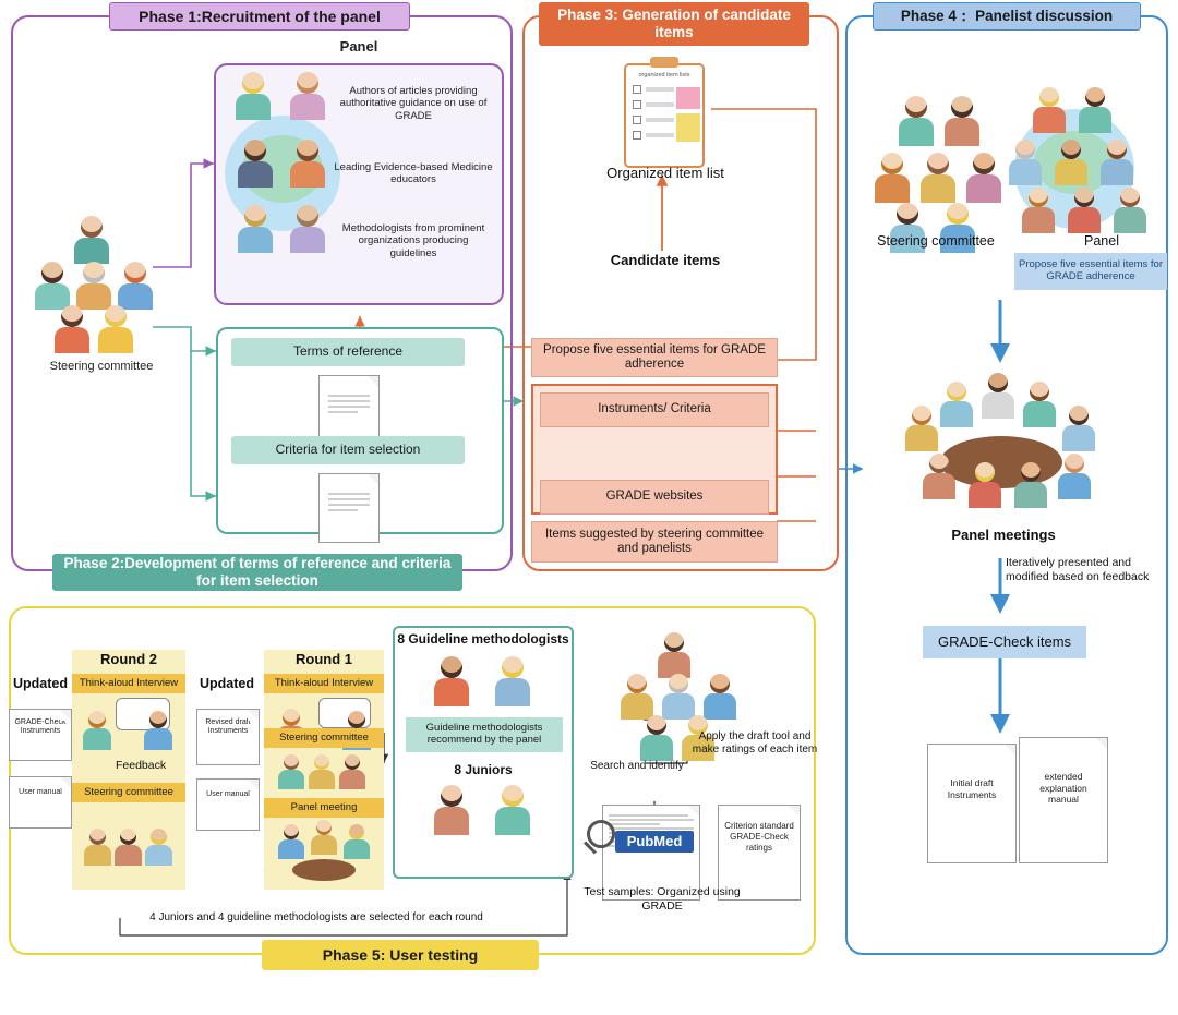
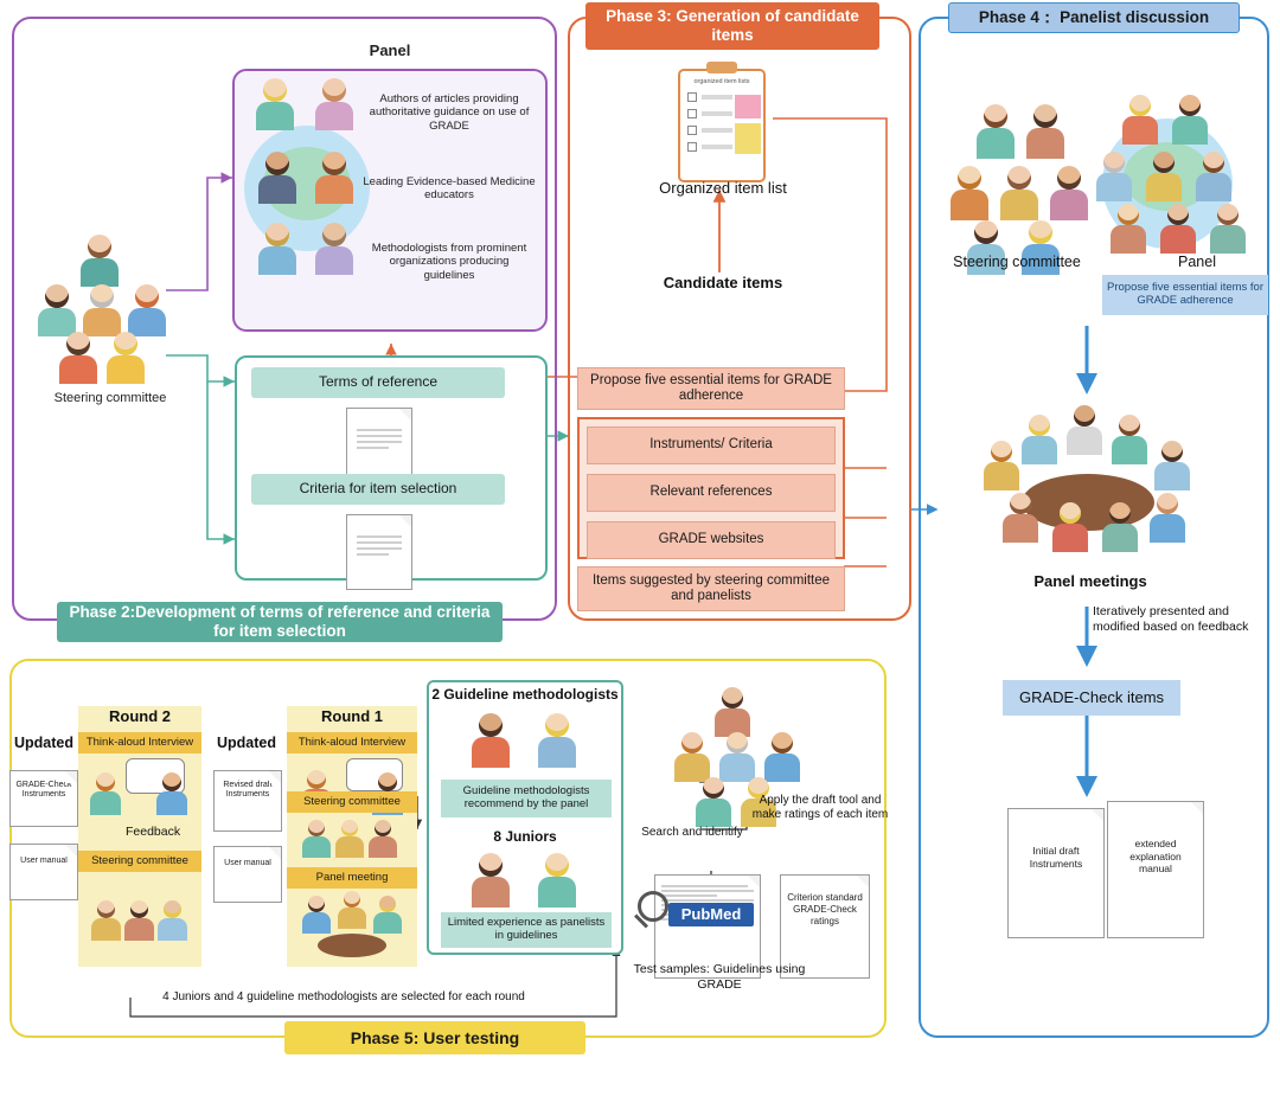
- Phase 1:Recruitment of the panel
  Panel
  Authors of articles providing authoritative guidance on use of GRADE
  Leading Evidence-based Medicine educators
  Methodologists from prominent organizations producing guidelines
  Steering committee
  Terms of reference
  Criteria for item selection
  Phase 2:Development of terms of reference and criteria for item selection
  Phase 3: Generation of candidate items
  Organized item list
  Candidate items
  Propose five essential items for GRADE adherence
  Instruments/ Criteria
+ Relevant references
  GRADE websites
  Items suggested by steering committee and panelists
  Phase 4： Panelist discussion
  Steering committee
  Panel
  Propose five essential items for GRADE adherence
  Panel meetings
  Iteratively presented and modified based on feedback
  GRADE-Check items
  Initial draft Instruments
  extended explanation manual
  Phase 5: User testing
  Round 2
  Think-aloud Interview
  Updated
  Feedback
  Steering committee
  Round 1
  Think-aloud Interview
  Updated
  Steering committee
  Panel meeting
- 8 Guideline methodologists
+ 2 Guideline methodologists
  Guideline methodologists recommend by the panel
  8 Juniors
+ Limited experience as panelists in guidelines
  Search and identify
  Apply the draft tool and make ratings of each item
  PubMed
  Criterion standard GRADE-Check ratings
- Test samples: Organized using GRADE
+ Test samples: Guidelines using GRADE
  4 Juniors and 4 guideline methodologists are selected for each round
